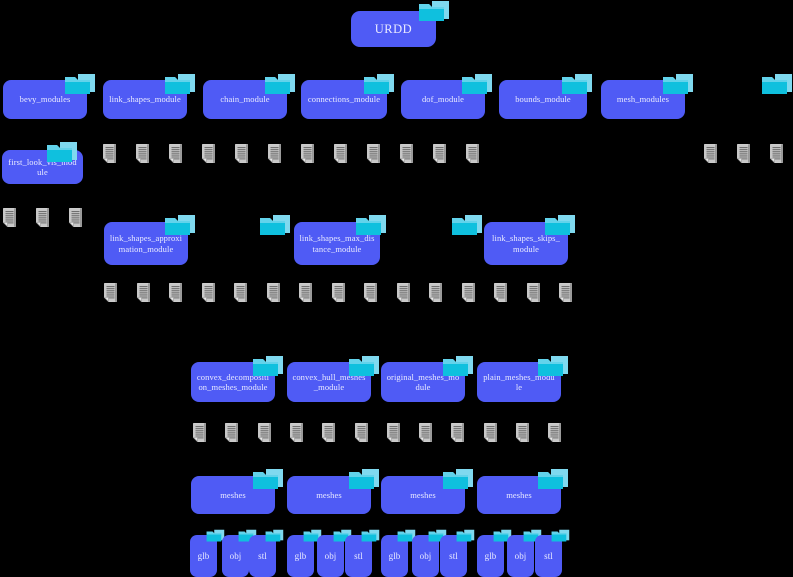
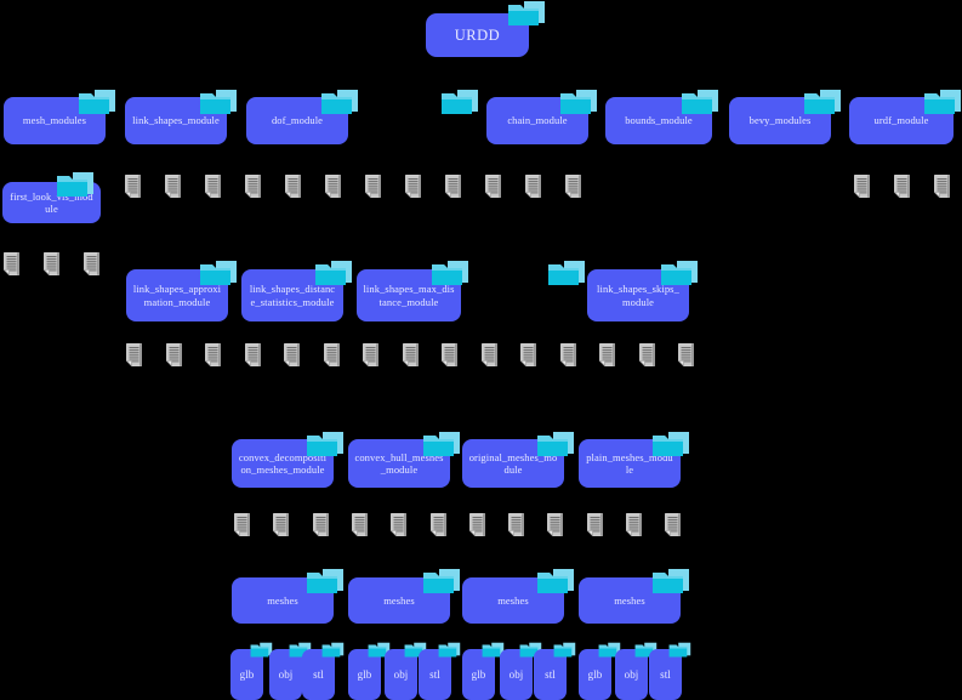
  URDD
- bevy_modules
+ mesh_modules
  link_shapes_module
- chain_module
+ dof_module
- connections_module
- dof_module
+ chain_module
  bounds_module
- mesh_modules
+ bevy_modules
+ urdf_module
  first_look_dule
  link_shapes_approximation_module
+ link_shapes_distance_statistics_module
  link_shapes_max_distance_module
  link_shapes_skips_module
  convex_decomposition_meshes_module
  convex_hull_meshes_module
  original_meshes_module
  plain_meshes_module
  meshes
  meshes
  meshes
  meshes
  glb
  obj
  stl
  glb
  obj
  stl
  glb
  obj
  stl
  glb
  obj
  stl
